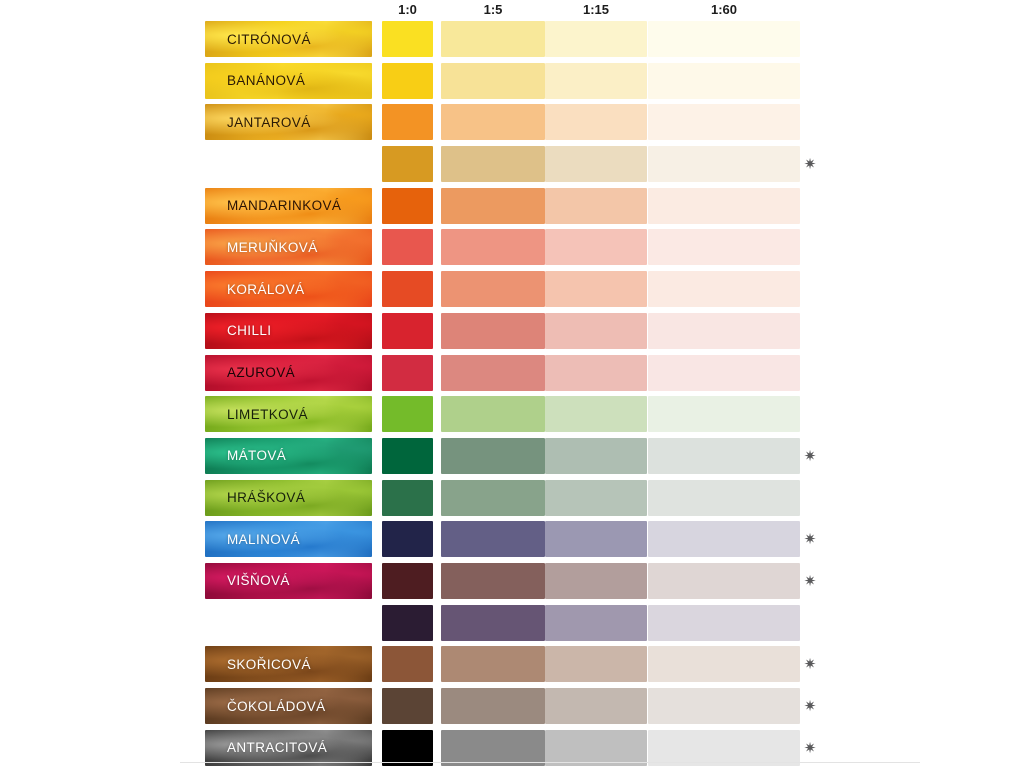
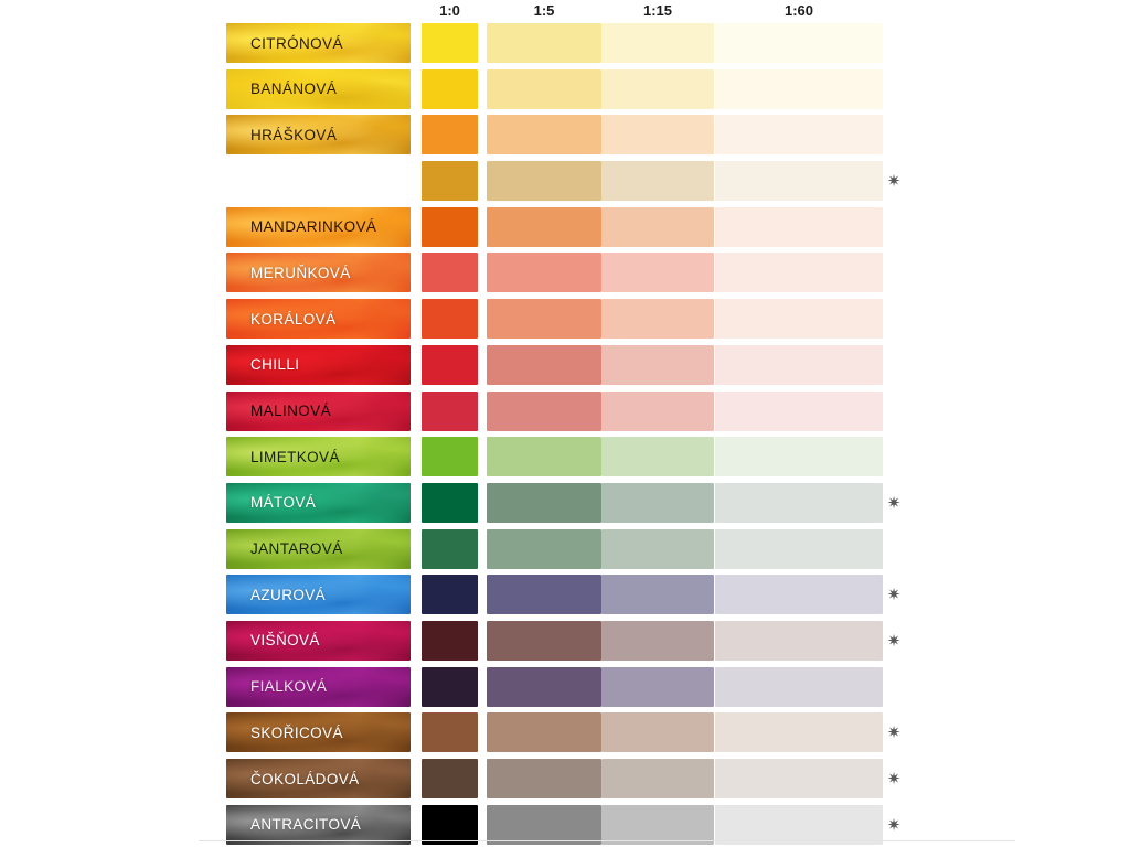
  1:0
  1:5
  1:15
  1:60
  CITRÓNOVÁ
  BANÁNOVÁ
- JANTAROVÁ
+ HRÁŠKOVÁ
  ✷
  MANDARINKOVÁ
  MERUŇKOVÁ
  KORÁLOVÁ
  CHILLI
- AZUROVÁ
+ MALINOVÁ
  LIMETKOVÁ
  MÁTOVÁ
  ✷
- HRÁŠKOVÁ
+ JANTAROVÁ
- MALINOVÁ
+ AZUROVÁ
  ✷
  VIŠŇOVÁ
  ✷
+ FIALKOVÁ
  SKOŘICOVÁ
  ✷
  ČOKOLÁDOVÁ
  ✷
  ANTRACITOVÁ
  ✷
